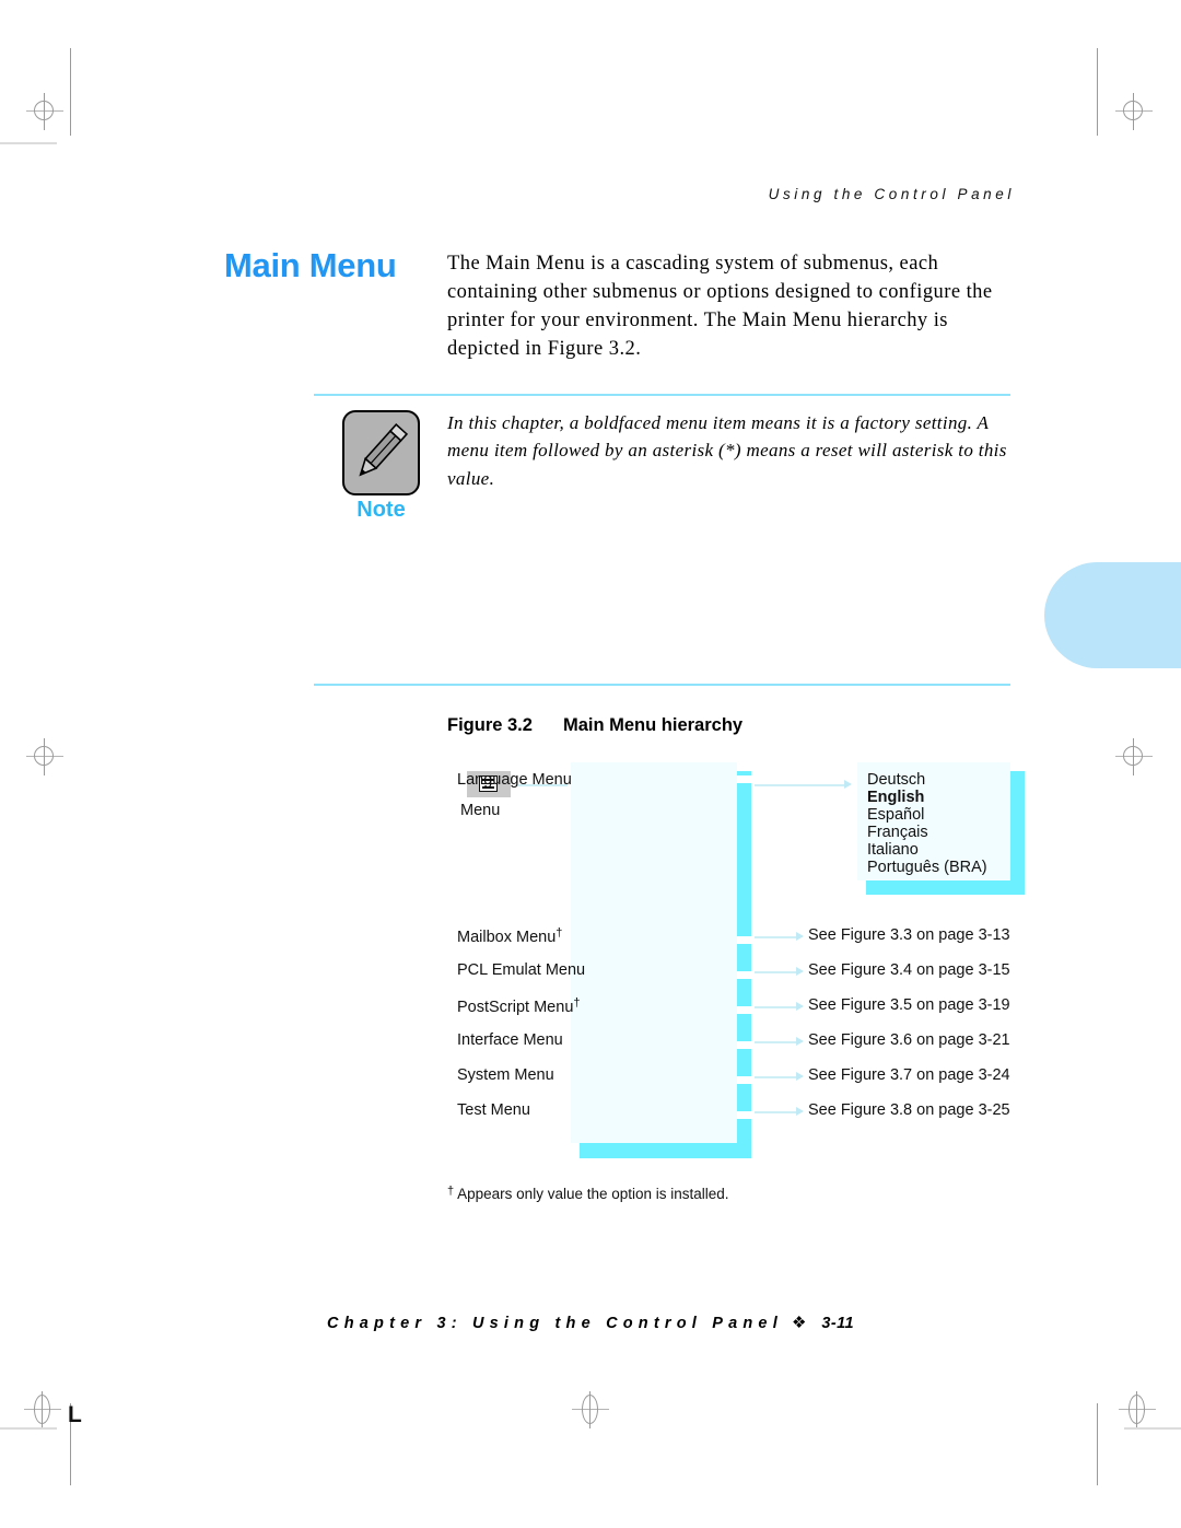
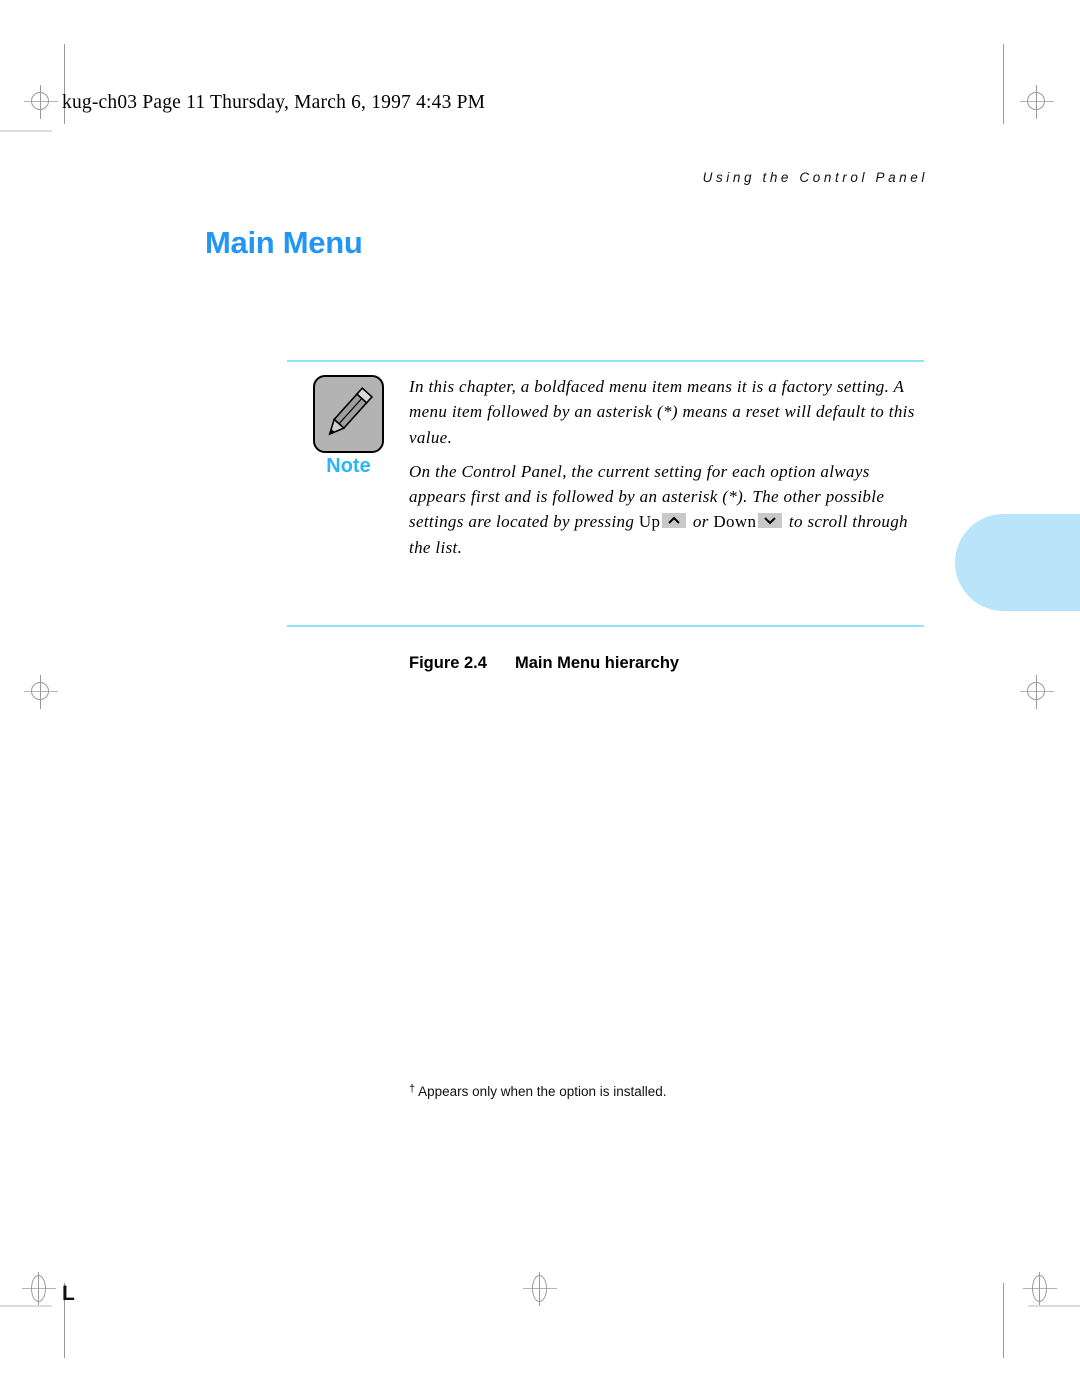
  L
+ kug-ch03 Page 11 Thursday, March 6, 1997 4:43 PM
  Using the Control Panel
  Main Menu
- The Main Menu is a cascading system of submenus, each containing other submenus or options designed to configure the printer for your environment. The Main Menu hierarchy is depicted in Figure 3.2.
  Note
- In this chapter, a boldfaced menu item means it is a factory setting. A menu item followed by an asterisk (*) means a reset will asterisk to this value.
+ In this chapter, a boldfaced menu item means it is a factory setting. A menu item followed by an asterisk (*) means a reset will default to this value.
+ On the Control Panel, the current setting for each option always appears first and is followed by an asterisk (*). The other possible settings are located by pressing Up or Down to scroll through the list.
- Figure 3.2 Main Menu hierarchy
+ Figure 2.4 Main Menu hierarchy
- Menu
- Language Menu
- Mailbox Menu†
- PCL Emulat Menu
- PostScript Menu†
- Interface Menu
- System Menu
- Test Menu
- Deutsch
- English
- Español
- Français
- Italiano
- Português (BRA)
- See Figure 3.3 on page 3-13
- See Figure 3.4 on page 3-15
- See Figure 3.5 on page 3-19
- See Figure 3.6 on page 3-21
- See Figure 3.7 on page 3-24
- See Figure 3.8 on page 3-25
- † Appears only value the option is installed.
+ † Appears only when the option is installed.
- Chapter 3: Using the Control Panel ❖ 3-11
